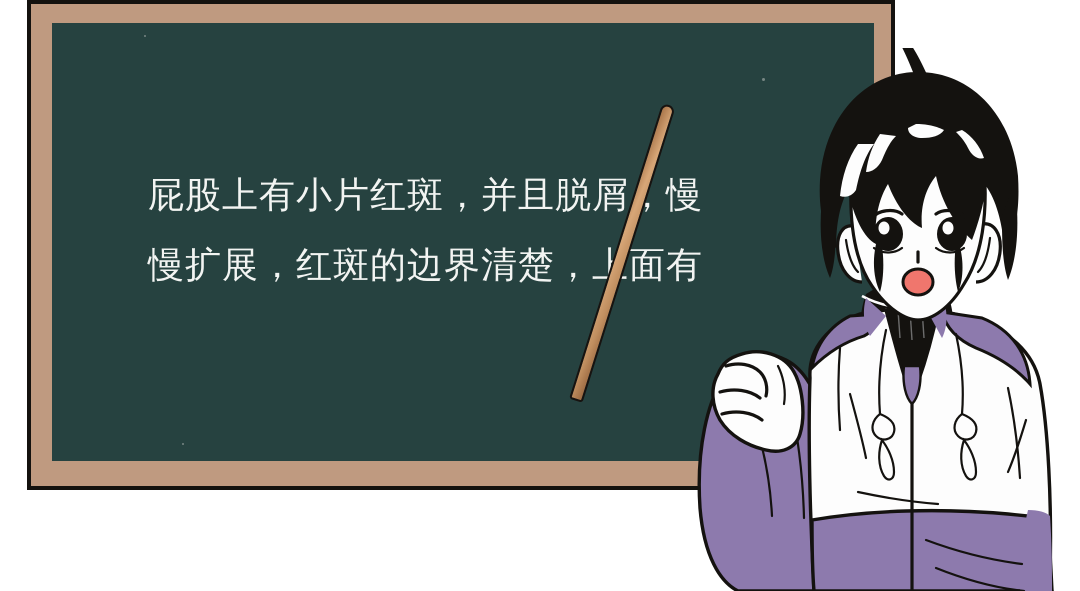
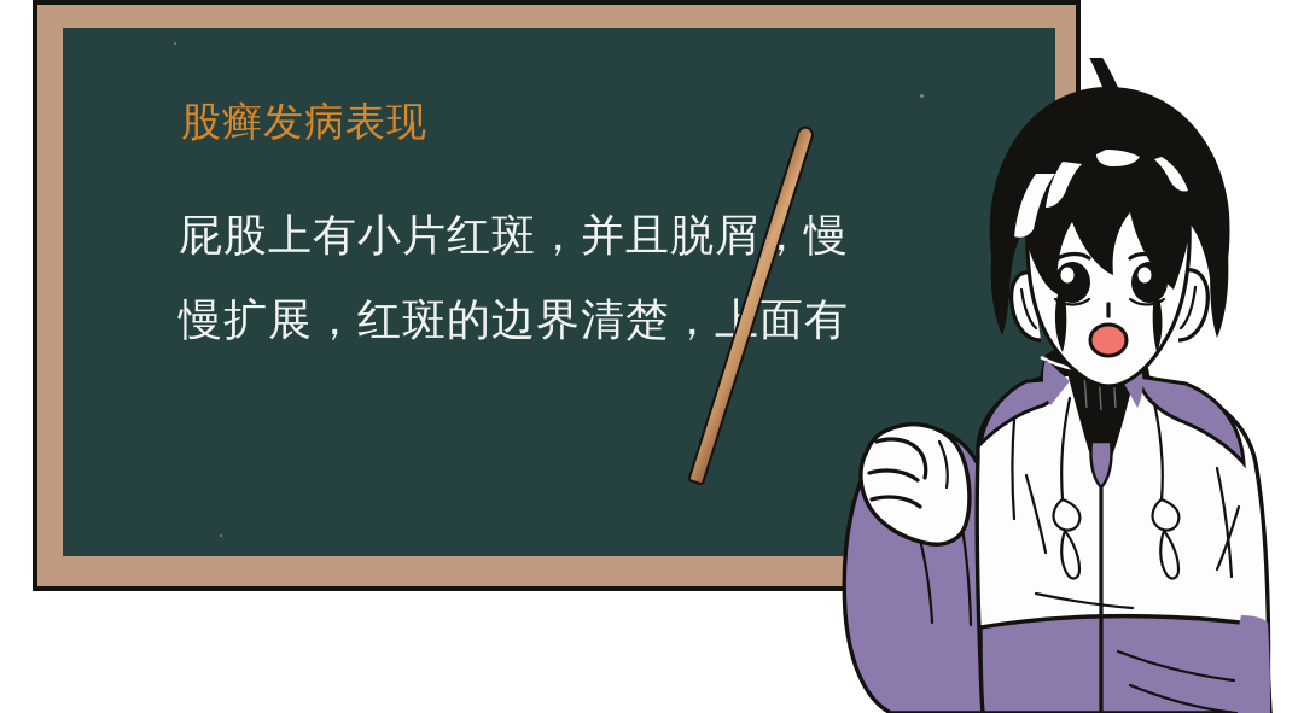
+ 股癣发病表现
  屁股上有小片红斑，并且脱屑慢
  慢扩展，红斑的边界清楚，面有
